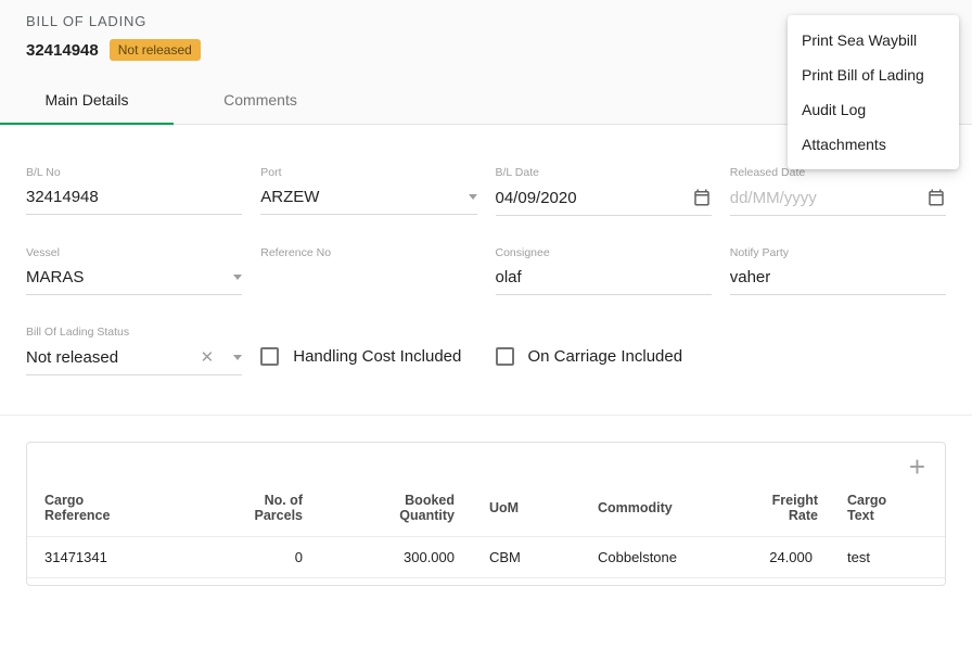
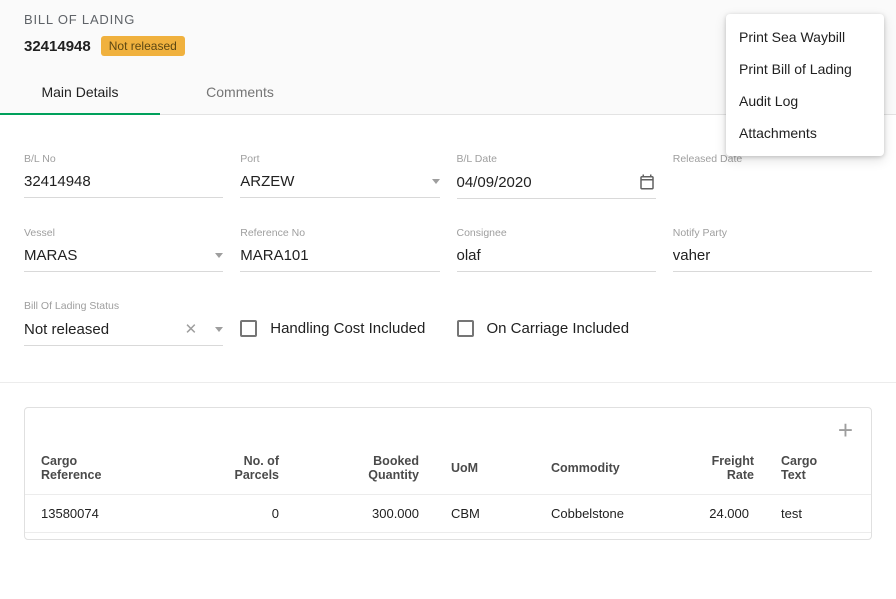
  BILL OF LADING
  32414948
  Not released
  Main Details
  Comments
  Print Sea Waybill
  Print Bill of Lading
  Audit Log
  Attachments
  B/L No
  32414948
  Port
  ARZEW
  B/L Date
  04/09/2020
  Released Date
- dd/MM/yyyy
  Vessel
  MARAS
  Reference No
+ MARA101
  Consignee
  olaf
  Notify Party
  vaher
  Bill Of Lading Status
  Not released
  ✕
  Handling Cost Included
  On Carriage Included
  +
  Cargo Reference	No. of Parcels	Booked Quantity	UoM	Commodity	Freight Rate	Cargo Text
- 31471341	0	300.000	CBM	Cobbelstone	24.000	test
+ 13580074	0	300.000	CBM	Cobbelstone	24.000	test
